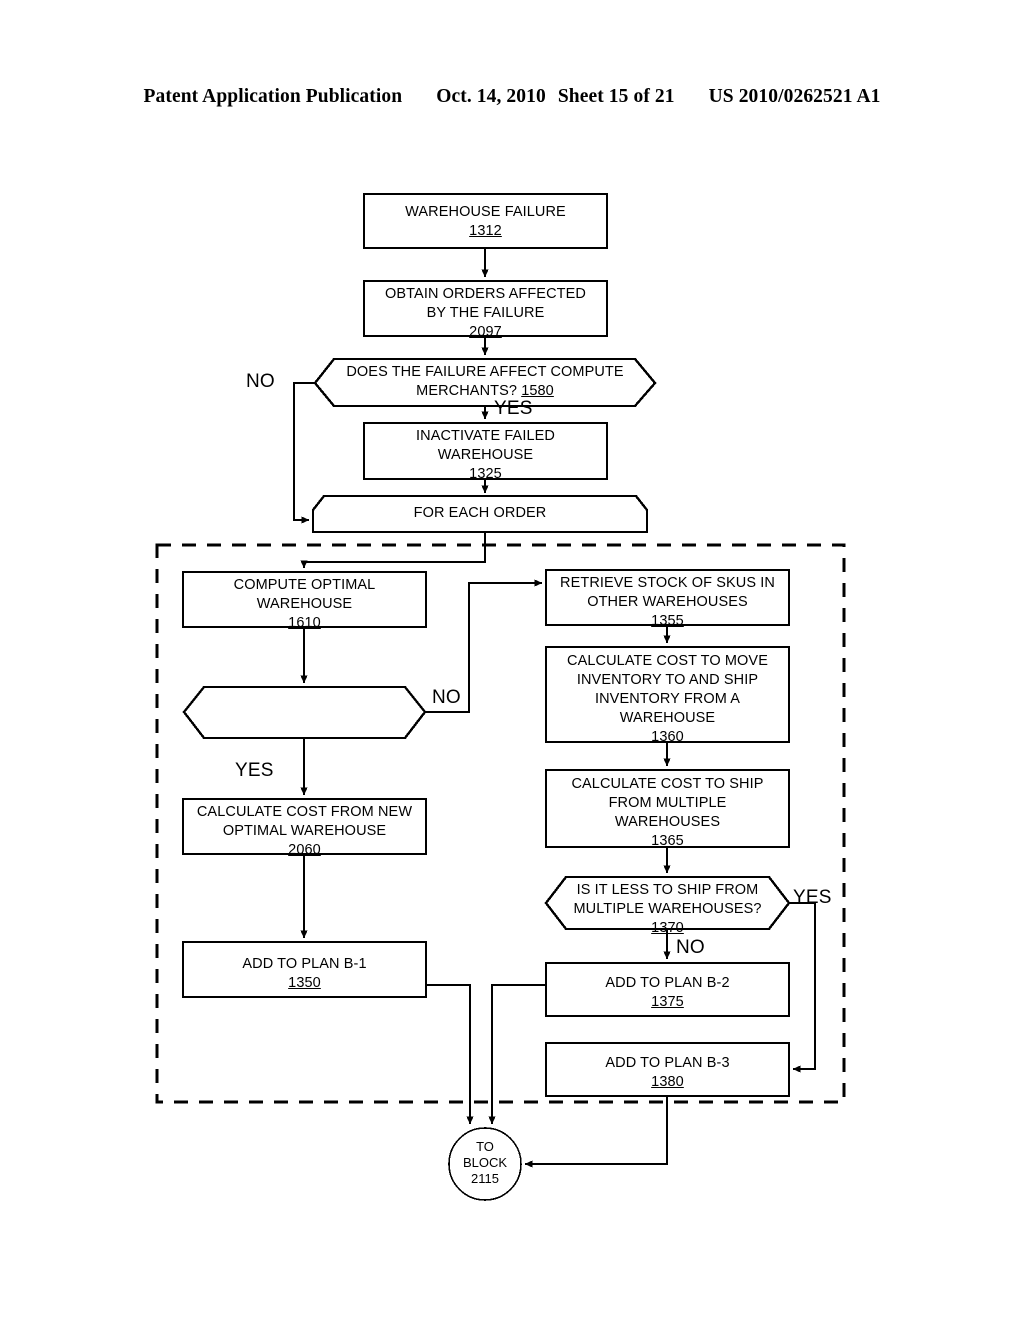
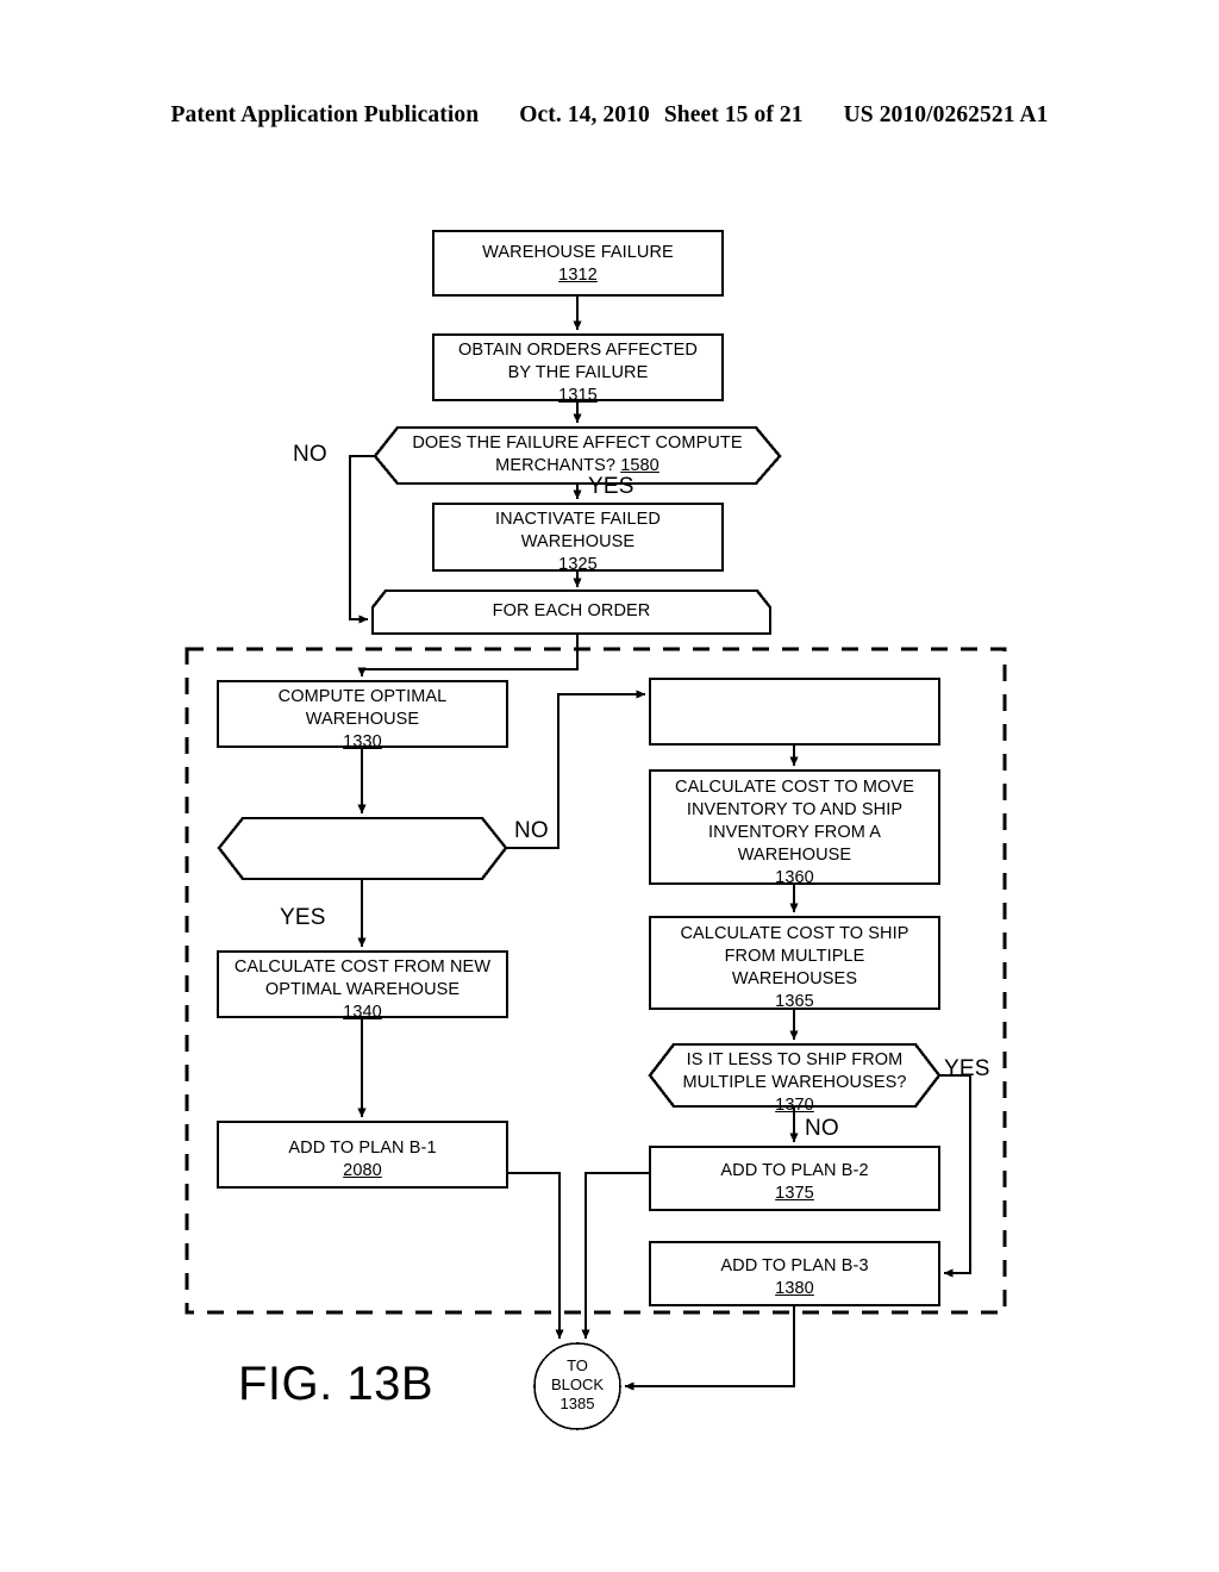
  Patent Application Publication Oct. 14, 2010 Sheet 15 of 21 US 2010/0262521 A1
  WAREHOUSE FAILURE
  1312
  OBTAIN ORDERS AFFECTED
  BY THE FAILURE
- 2097
+ 1315
  DOES THE FAILURE AFFECT COMPUTE
  MERCHANTS? 1580
  INACTIVATE FAILED
  WAREHOUSE
  1325
  FOR EACH ORDER
  COMPUTE OPTIMAL
  WAREHOUSE
- 1610
+ 1330
  CALCULATE COST FROM NEW
  OPTIMAL WAREHOUSE
- 2060
+ 1340
  ADD TO PLAN B-1
- 1350
+ 2080
- RETRIEVE STOCK OF SKUS IN
- OTHER WAREHOUSES
- 1355
  CALCULATE COST TO MOVE
  INVENTORY TO AND SHIP
  INVENTORY FROM A
  WAREHOUSE
  1360
  CALCULATE COST TO SHIP
  FROM MULTIPLE
  WAREHOUSES
  1365
  IS IT LESS TO SHIP FROM
  MULTIPLE WAREHOUSES?
  1370
  ADD TO PLAN B-2
  1375
  ADD TO PLAN B-3
  1380
  TO
  BLOCK
- 2115
+ 1385
  NO
  YES
  NO
  YES
  YES
  NO
+ FIG. 13B
